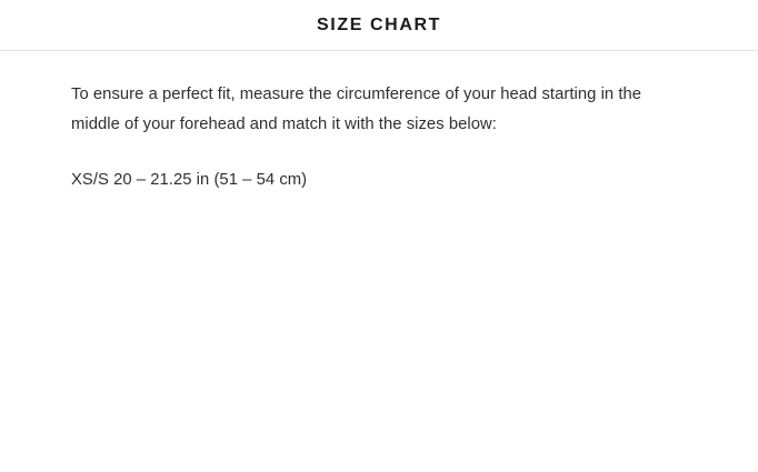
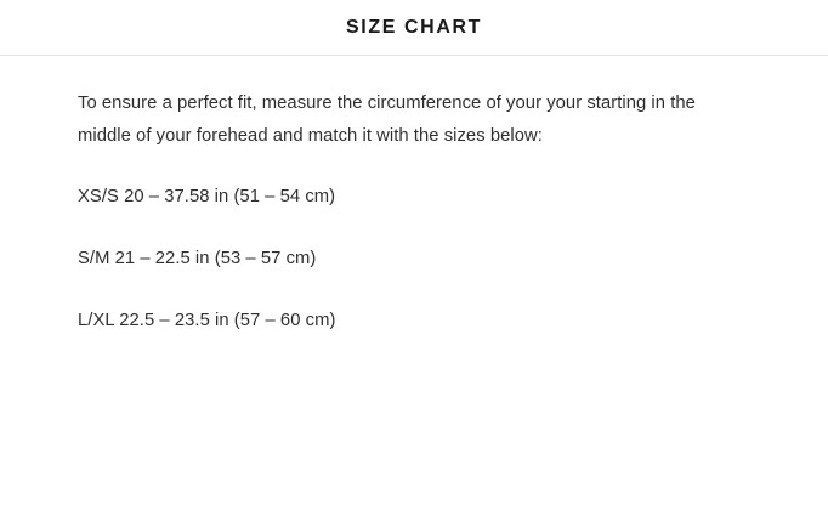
  SIZE CHART
- To ensure a perfect fit, measure the circumference of your head starting in the middle of your forehead and match it with the sizes below:
+ To ensure a perfect fit, measure the circumference of your your starting in the middle of your forehead and match it with the sizes below:
- XS/S 20 – 21.25 in (51 – 54 cm)
+ XS/S 20 – 37.58 in (51 – 54 cm)
+ S/M 21 – 22.5 in (53 – 57 cm)
+ L/XL 22.5 – 23.5 in (57 – 60 cm)
